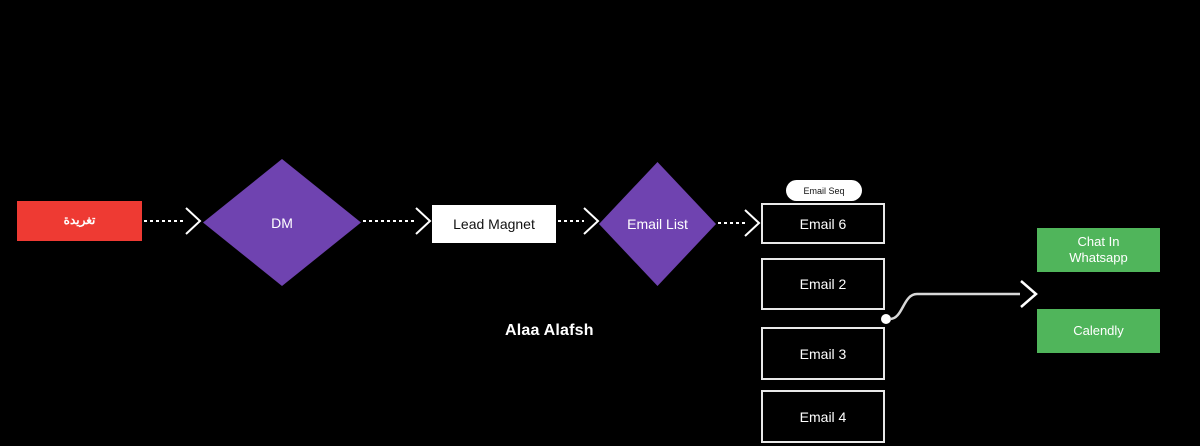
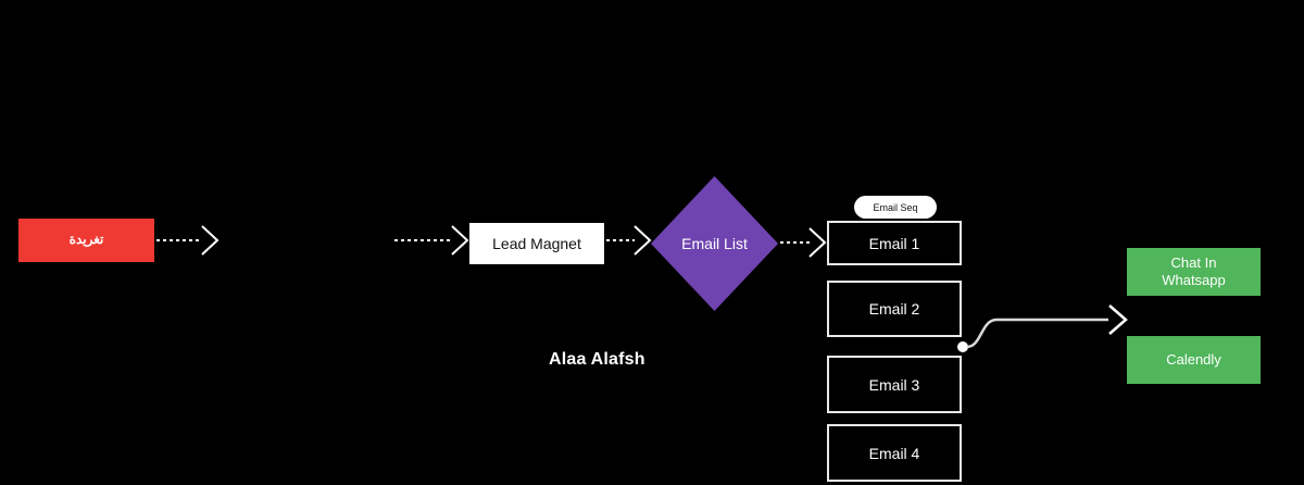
  تغريدة
- DM
  Lead Magnet
  Email List
  Email Seq
- Email 6
+ Email 1
  Email 2
  Email 3
  Email 4
  Chat In
  Whatsapp
  Calendly
  Alaa Alafsh
